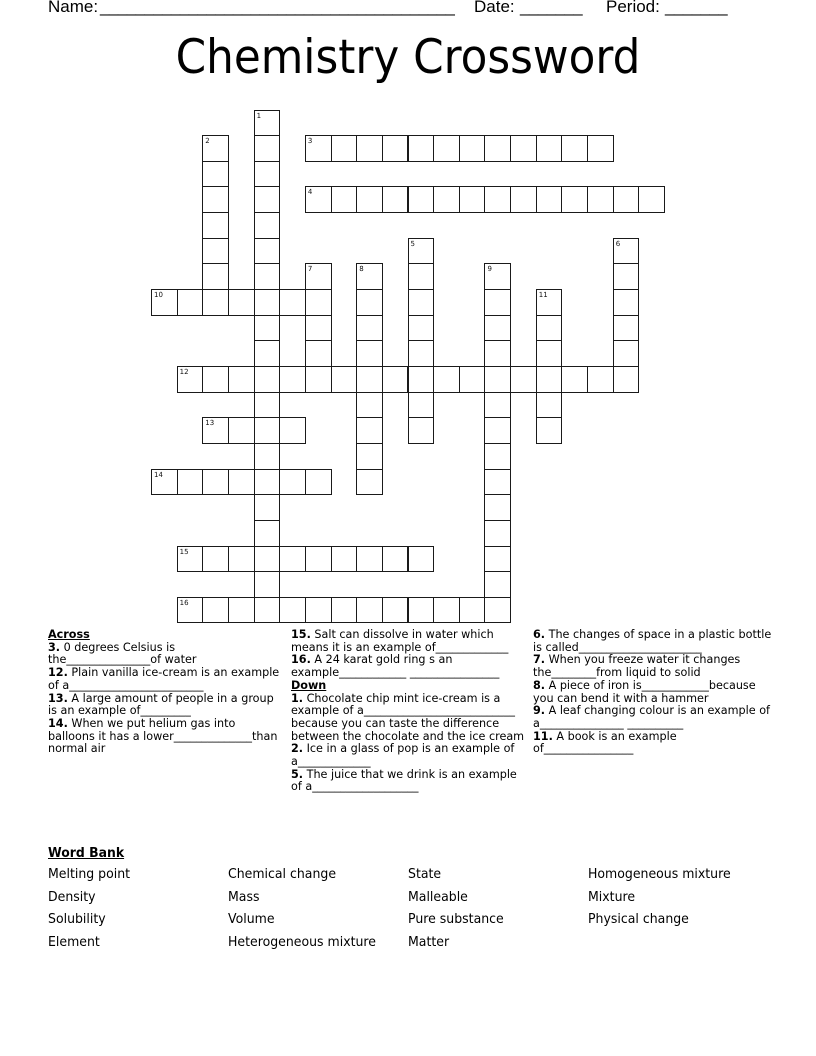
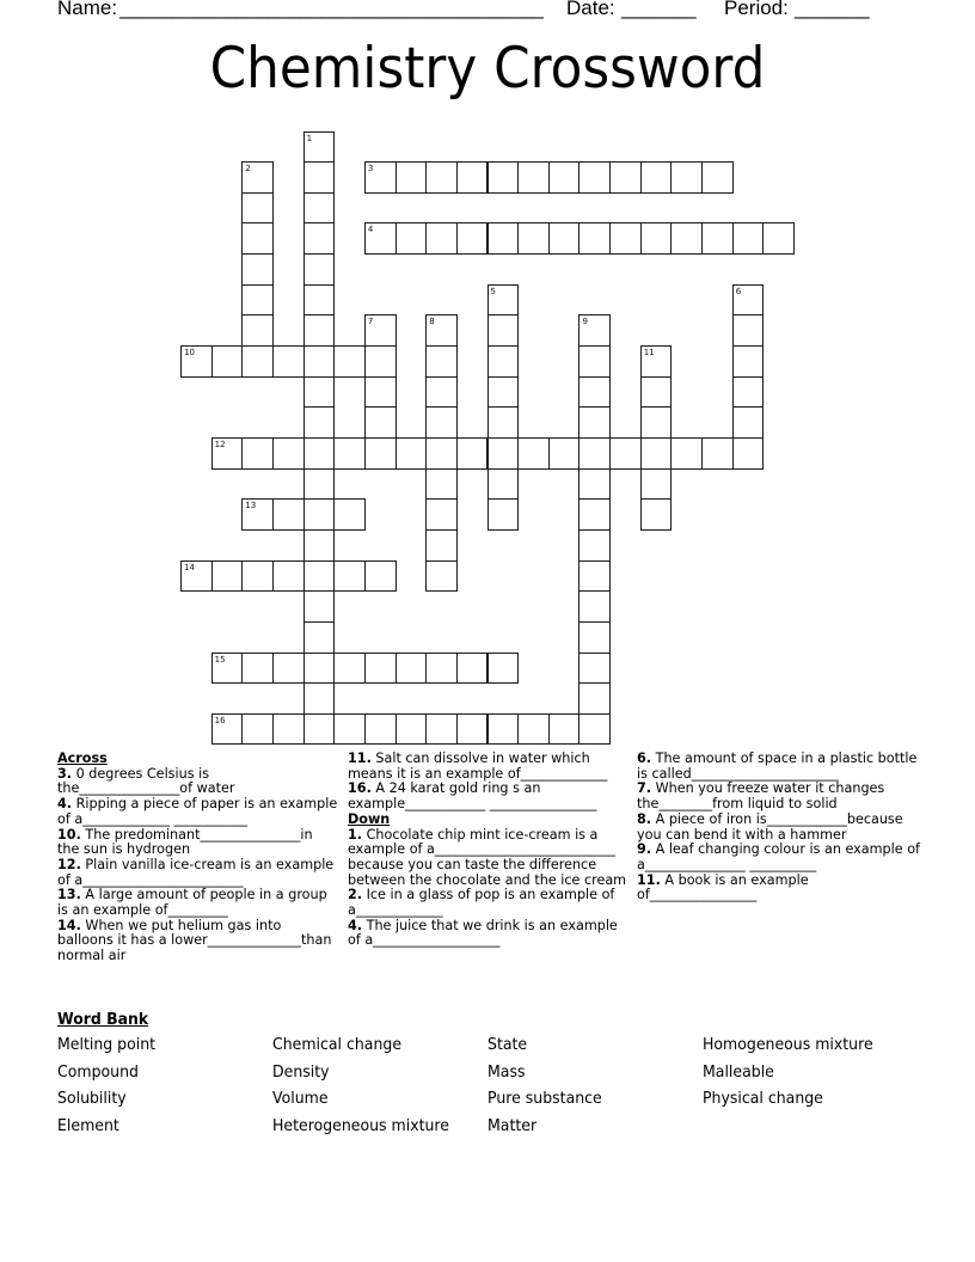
  Name:
  ________________________________________
  Date:
  _______
  Period:
  _______
  Chemistry Crossword
  1
  2
  3
  4
  5
  6
  7
  8
  9
  10
  11
  12
  13
  14
  15
  16
  Across
  3. 0 degrees Celsius is the_______________of water
+ 4. Ripping a piece of paper is an example of a_____________ ___________
+ 10. The predominant_______________in the sun is hydrogen
  12. Plain vanilla ice-cream is an example of a________________________
  13. A large amount of people in a group is an example of_________
  14. When we put helium gas into balloons it has a lower______________than normal air
- 15. Salt can dissolve in water which means it is an example of_____________
+ 11. Salt can dissolve in water which means it is an example of_____________
  16. A 24 karat gold ring s an example____________ ________________
  Down
  1. Chocolate chip mint ice-cream is a example of a___________________________ because you can taste the difference between the chocolate and the ice cream
  2. Ice in a glass of pop is an example of a_____________
- 5. The juice that we drink is an example of a___________________
+ 4. The juice that we drink is an example of a___________________
- 6. The changes of space in a plastic bottle is called______________________
+ 6. The amount of space in a plastic bottle is called______________________
  7. When you freeze water it changes the________from liquid to solid
  8. A piece of iron is____________because you can bend it with a hammer
  9. A leaf changing colour is an example of a_______________ __________
  11. A book is an example of________________
  Word Bank
  Melting point
  Chemical change
  State
  Homogeneous mixture
+ Compound
  Density
  Mass
  Malleable
- Mixture
  Solubility
  Volume
  Pure substance
  Physical change
  Element
  Heterogeneous mixture
  Matter
